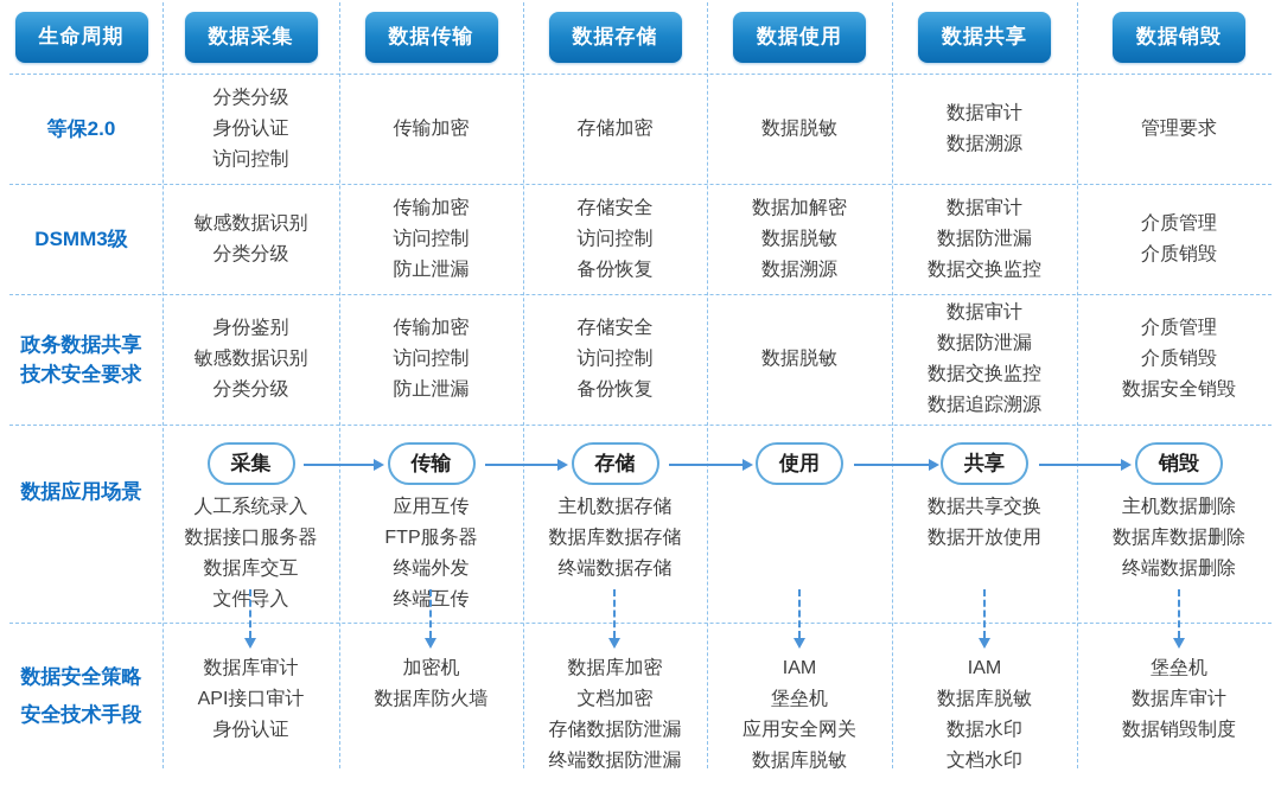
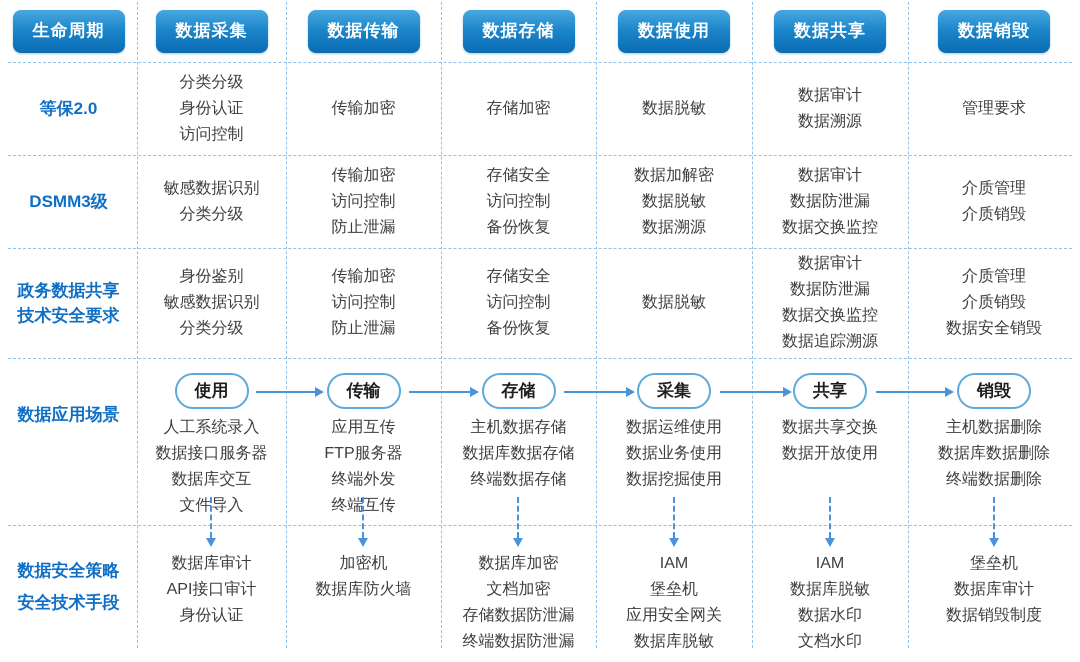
  生命周期
  数据采集
  数据传输
  数据存储
  数据使用
  数据共享
  数据销毁
  等保2.0
  分类分级
  身份认证
  访问控制
  传输加密
  存储加密
  数据脱敏
  数据审计
  数据溯源
  管理要求
  DSMM3级
  敏感数据识别
  分类分级
  传输加密
  访问控制
  防止泄漏
  存储安全
  访问控制
  备份恢复
  数据加解密
  数据脱敏
  数据溯源
  数据审计
  数据防泄漏
  数据交换监控
  介质管理
  介质销毁
  政务数据共享
  技术安全要求
  身份鉴别
  敏感数据识别
  分类分级
  传输加密
  访问控制
  防止泄漏
  存储安全
  访问控制
  备份恢复
  数据脱敏
  数据审计
  数据防泄漏
  数据交换监控
  数据追踪溯源
  介质管理
  介质销毁
  数据安全销毁
  数据应用场景
- 采集
+ 使用
  人工系统录入
  数据接口服务器
  数据库交互
  文件导入
  传输
  应用互传
  FTP服务器
  终端外发
  终端互传
  存储
  主机数据存储
  数据库数据存储
  终端数据存储
- 使用
+ 采集
+ 数据运维使用
+ 数据业务使用
+ 数据挖掘使用
  共享
  数据共享交换
  数据开放使用
  销毁
  主机数据删除
  数据库数据删除
  终端数据删除
  数据安全策略
  安全技术手段
  数据库审计
  API接口审计
  身份认证
  加密机
  数据库防火墙
  数据库加密
  文档加密
  存储数据防泄漏
  终端数据防泄漏
  IAM
  堡垒机
  应用安全网关
  数据库脱敏
  IAM
  数据库脱敏
  数据水印
  文档水印
  堡垒机
  数据库审计
  数据销毁制度
